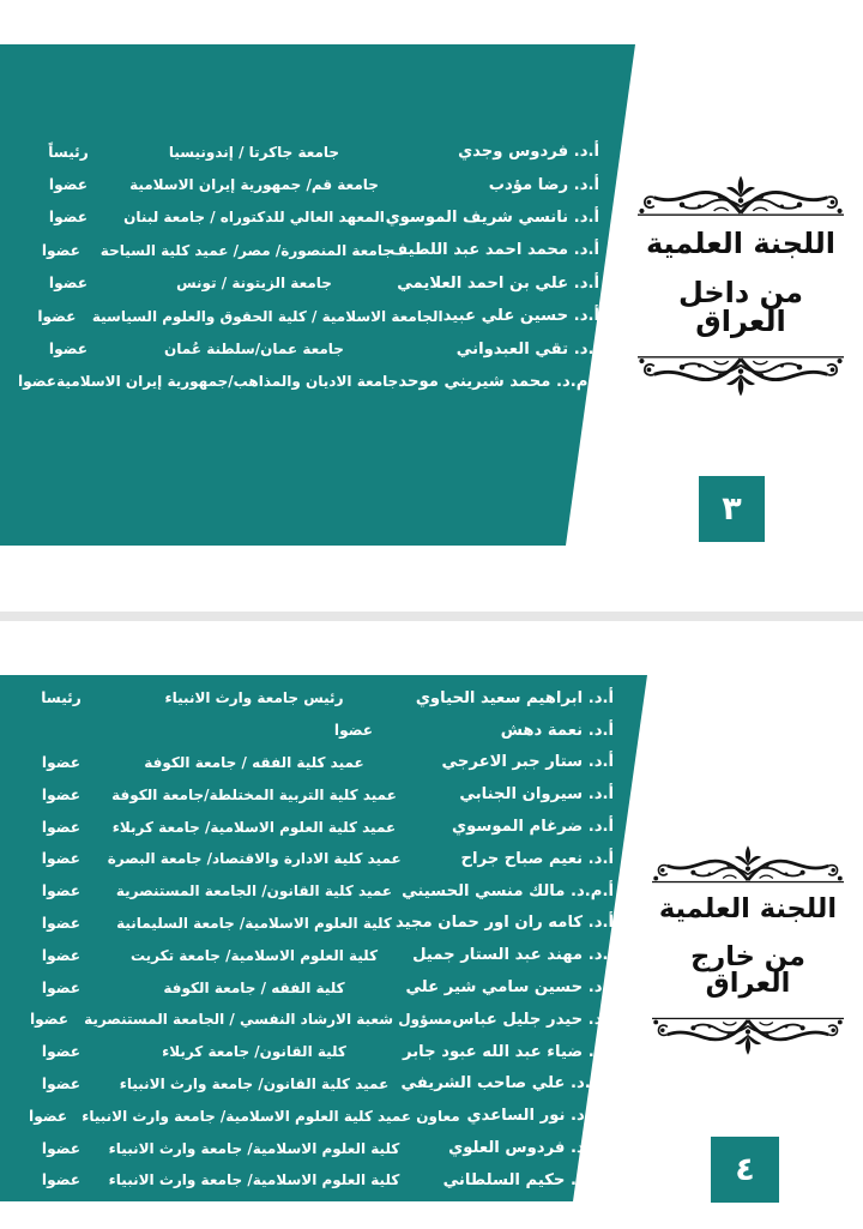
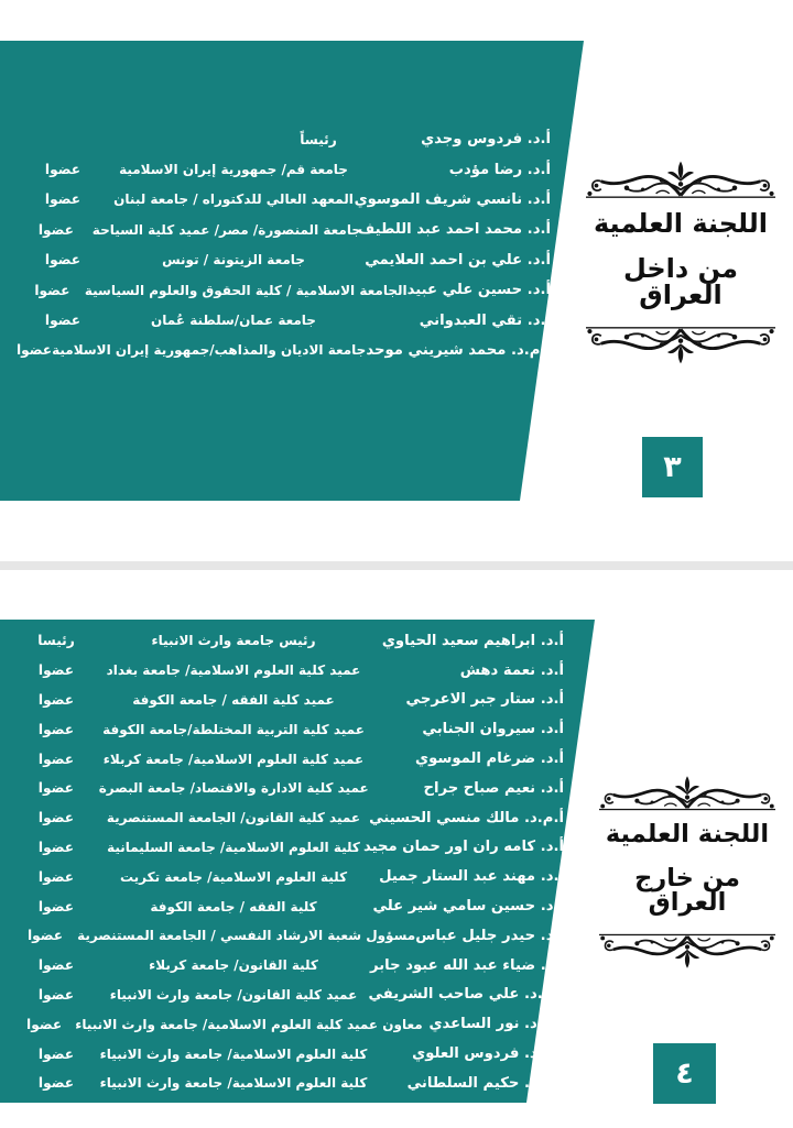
  أ.د. فردوس وجدي
- جامعة جاكرتا / إندونيسيا
  رئيساً
  أ.د. رضا مؤدب
  جامعة قم/ جمهورية إيران الاسلامية
  عضوا
  أ.د. نانسي شريف الموسوي
  المعهد العالي للدكتوراه / جامعة لبنان
  عضوا
  أ.د. محمد احمد عبد اللطيف
  جامعة المنصورة/ مصر/ عميد كلية السياحة
  عضوا
  أ.د. علي بن احمد العلايمي
  جامعة الزيتونة / تونس
  عضوا
  أ.د. حسين علي عبيد
  الجامعة الاسلامية / كلية الحقوق والعلوم السياسية
  عضوا
  أ.د. تقي العبدواني
  جامعة عمان/سلطنة عُمان
  عضوا
  .م.د. محمد شيريني موحد
  جامعة الاديان والمذاهب/جمهورية إيران الاسلامية
  عضوا
  اللجنة العلمية
  من داخل العراق
  ٣
  أ.د. ابراهيم سعيد الحياوي
  رئيس جامعة وارث الانبياء
  رئيسا
  أ.د. نعمة دهش
+ عميد كلية العلوم الاسلامية/ جامعة بغداد
  عضوا
  أ.د. ستار جبر الاعرجي
  عميد كلية الفقه / جامعة الكوفة
  عضوا
  أ.د. سيروان الجنابي
  عميد كلية التربية المختلطة/جامعة الكوفة
  عضوا
  أ.د. ضرغام الموسوي
  عميد كلية العلوم الاسلامية/ جامعة كربلاء
  عضوا
  أ.د. نعيم صباح جراح
  عميد كلية الادارة والاقتصاد/ جامعة البصرة
  عضوا
  أ.م.د. مالك منسي الحسيني
  عميد كلية القانون/ الجامعة المستنصرية
  عضوا
  أ.د. كامه ران اور حمان مجيد
  كلية العلوم الاسلامية/ جامعة السليمانية
  عضوا
  أ.د. مهند عبد الستار جميل
  كلية العلوم الاسلامية/ جامعة تكريت
  عضوا
  .د. حسين سامي شير علي
  كلية الفقه / جامعة الكوفة
  عضوا
  د. حيدر جليل عباس
  مسؤول شعبة الارشاد النفسي / الجامعة المستنصرية
  عضوا
  د. ضياء عبد الله عبود جابر
  كلية القانون/ جامعة كربلاء
  عضوا
  م.د. علي صاحب الشريفي
  عميد كلية القانون/ جامعة وارث الانبياء
  عضوا
  .د. نور الساعدي
  معاون عميد كلية العلوم الاسلامية/ جامعة وارث الانبياء
  عضوا
  د. فردوس العلوي
  كلية العلوم الاسلامية/ جامعة وارث الانبياء
  عضوا
  د. حكيم السلطاني
  كلية العلوم الاسلامية/ جامعة وارث الانبياء
  عضوا
  اللجنة العلمية
  من خارج العراق
  ٤
